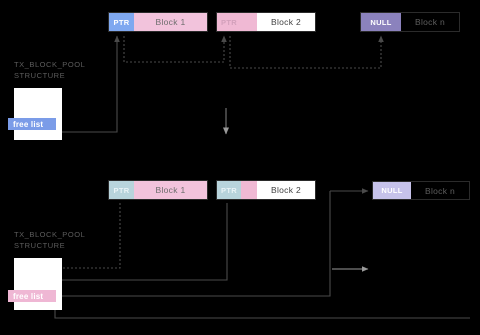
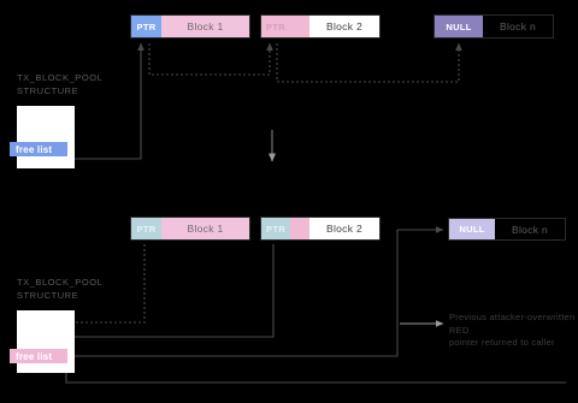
  TX_BLOCK_POOL
  STRUCTURE
  free list
  PTR
  Block 1
  PTR
  Block 2
  NULL
  Block n
  TX_BLOCK_POOL
  STRUCTURE
  free list
  PTR
  Block 1
  PTR
  Block 2
  NULL
  Block n
+ Previous attacker-overwritten RED
+ pointer returned to caller
